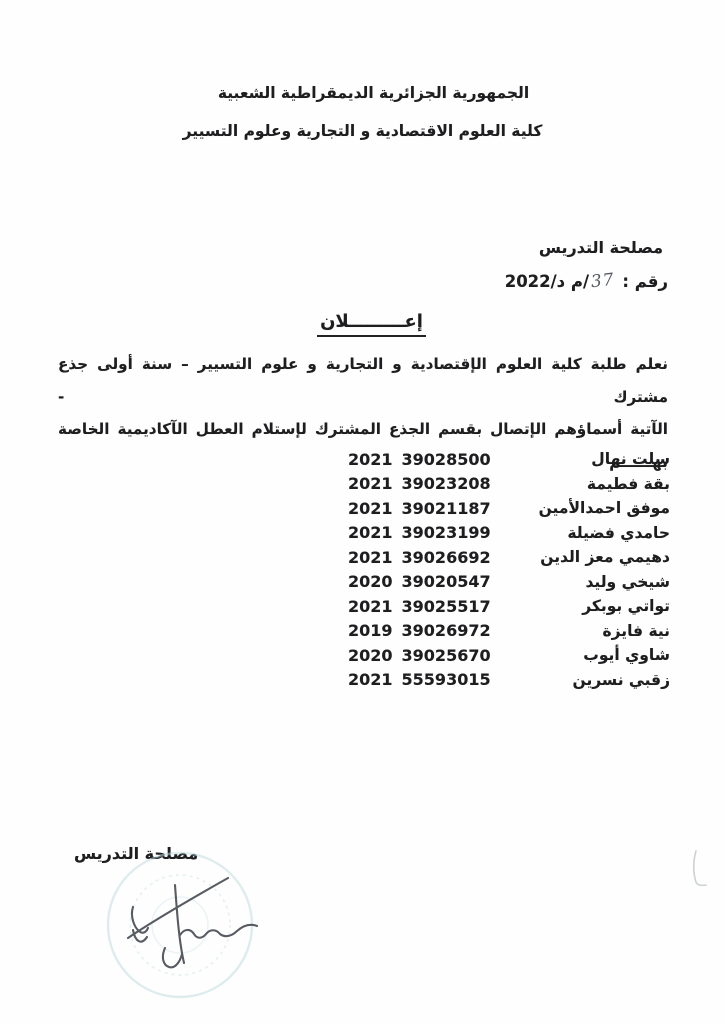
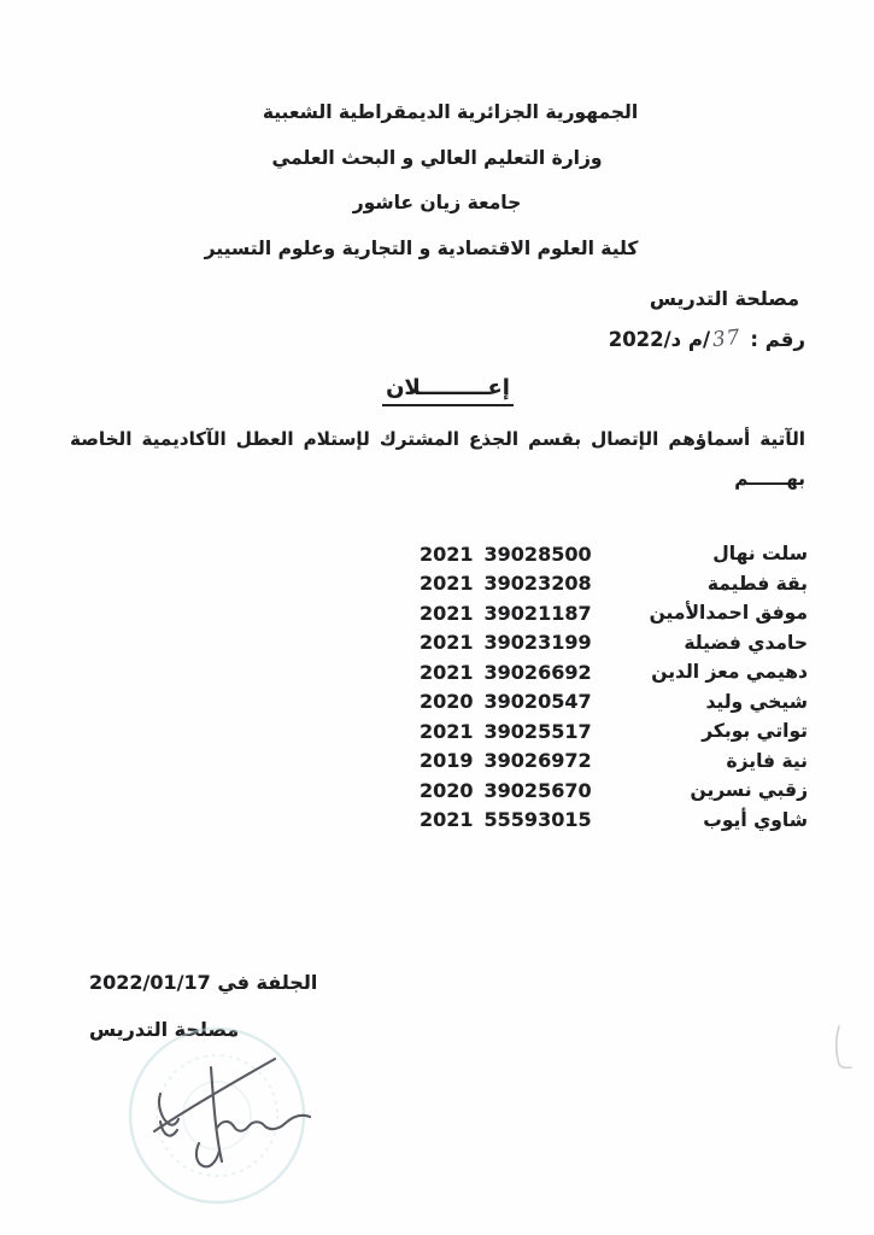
  الجمهورية الجزائرية الديمقراطية الشعبية
+ وزارة التعليم العالي و البحث العلمي
+ جامعة زيان عاشور
  كلية العلوم الاقتصادية و التجارية وعلوم التسيير
  مصلحة التدريس
  إعـــــــــلان
- نعلم طلبة كلية العلوم الإقتصادية و التجارية و علوم التسيير – سنة أولى جذع مشترك -
  الآتية أسماؤهم الإتصال بقسم الجذع المشترك لإستلام العطل الآكاديمية الخاصة بهــــــم
  2021
  39028500
  سلت نهال
  2021
  39023208
  بقة فطيمة
  2021
  39021187
  موفق احمدالأمين
  2021
  39023199
  حامدي فضيلة
  2021
  39026692
  دهيمي معز الدين
  2020
  39020547
  شيخي وليد
  2021
  39025517
  تواتي بوبكر
  2019
  39026972
  نية فايزة
  2020
  39025670
- شاوي أيوب
+ زقبي نسرين
  2021
  55593015
- زقبي نسرين
+ شاوي أيوب
+ الجلفة في 2022/01/17
  مصلحة التدريس
